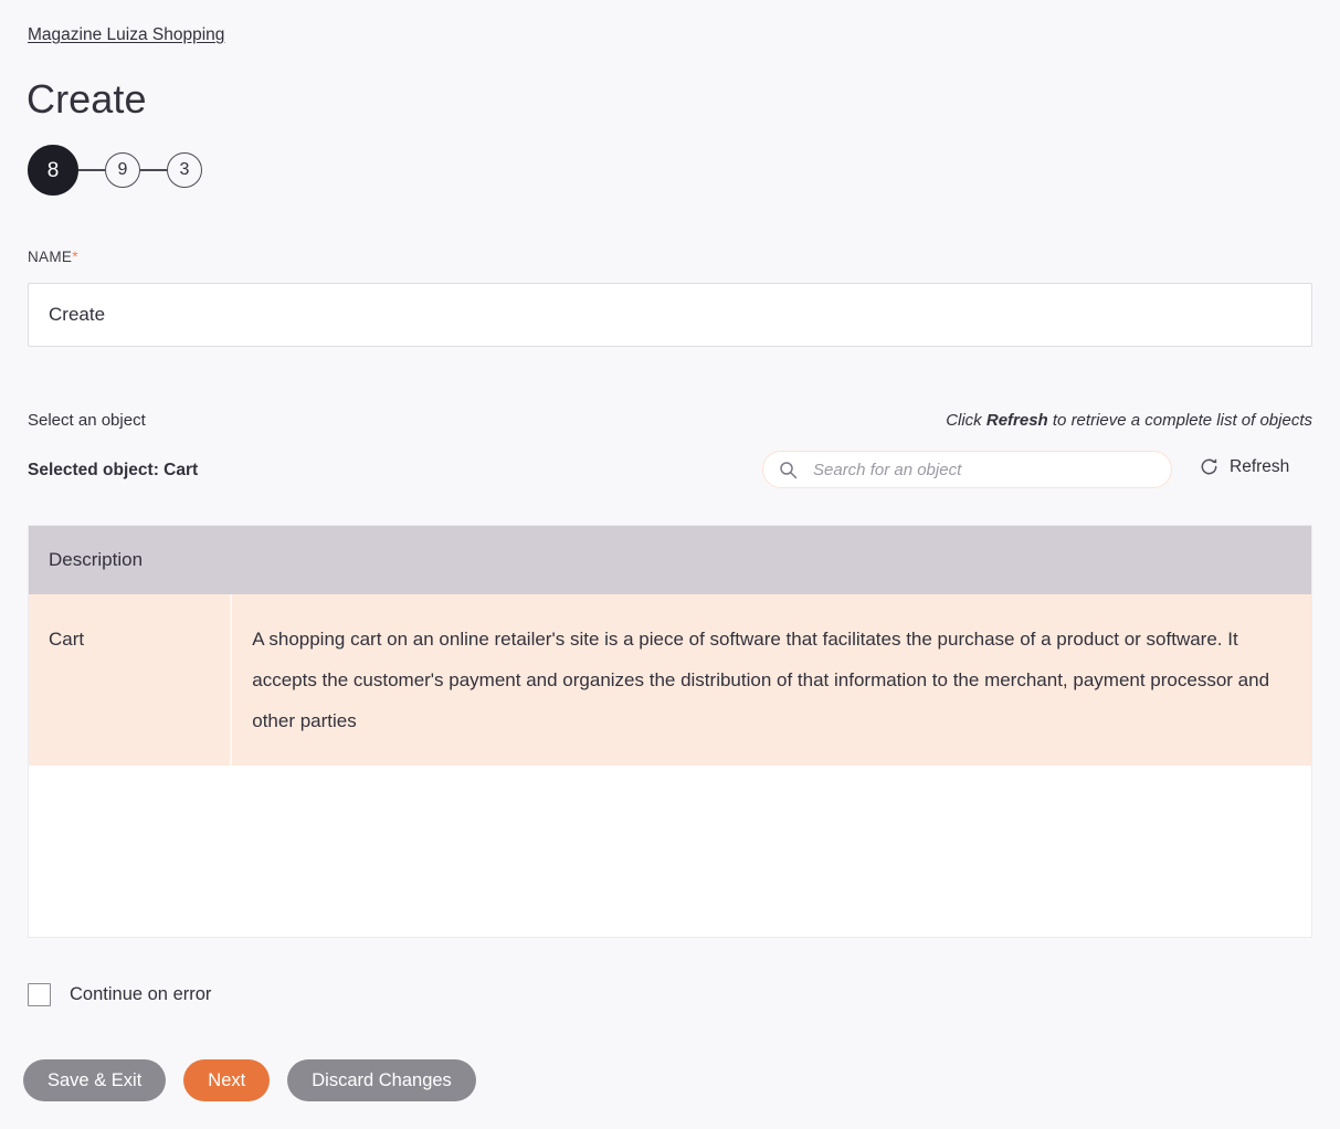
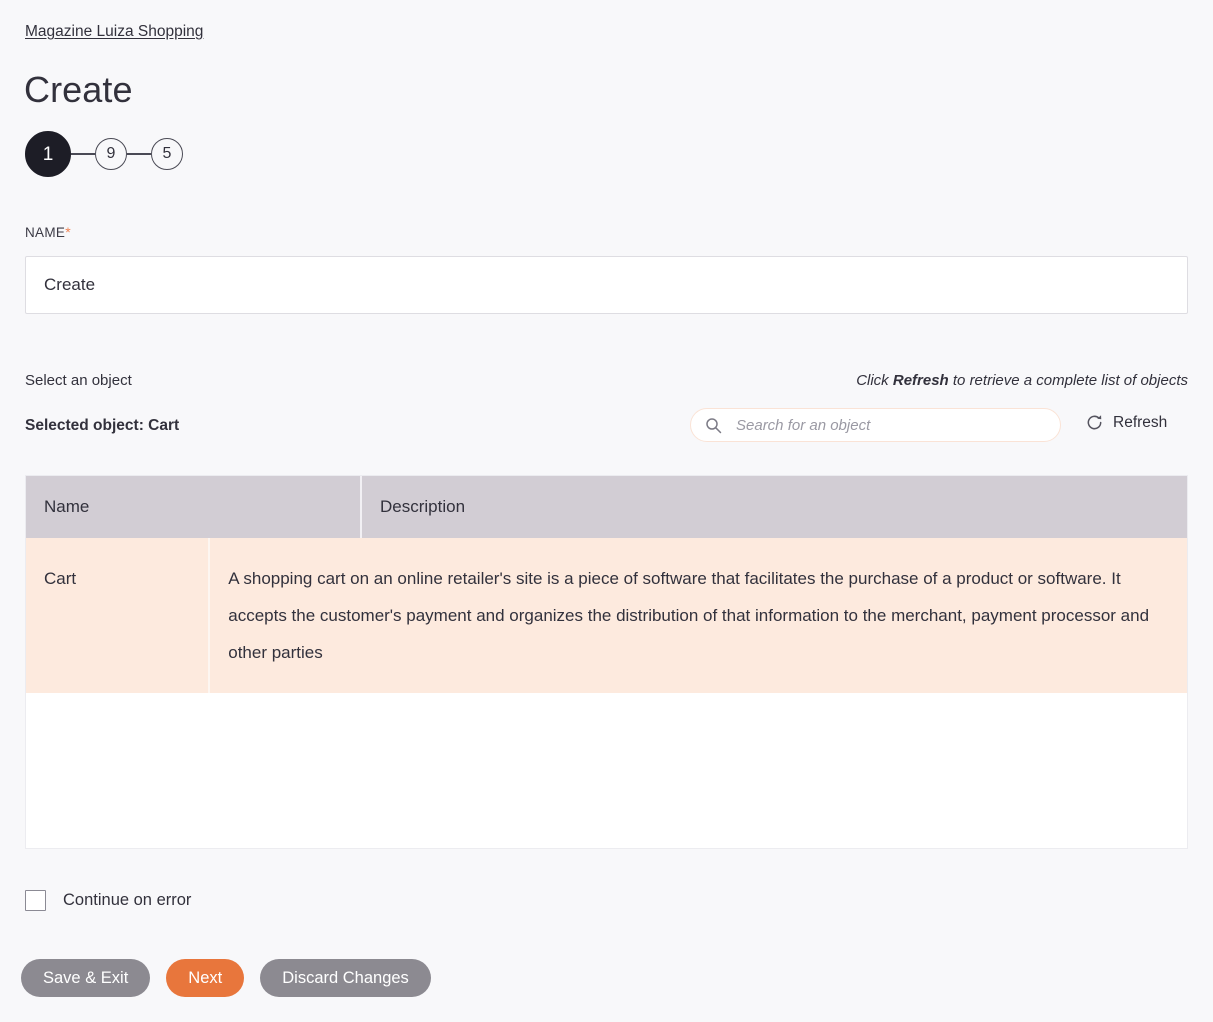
  Magazine Luiza Shopping
  Create
- 8
+ 1
  9
- 3
+ 5
  NAME*
  Create
  Select an object
  Click Refresh to retrieve a complete list of objects
  Selected object: Cart
  Search for an object
  Refresh
+ Name
  Description
  Cart
  A shopping cart on an online retailer's site is a piece of software that facilitates the purchase of a product or software. It accepts the customer's payment and organizes the distribution of that information to the merchant, payment processor and other parties
  Continue on error
  Save & Exit
  Next
  Discard Changes
